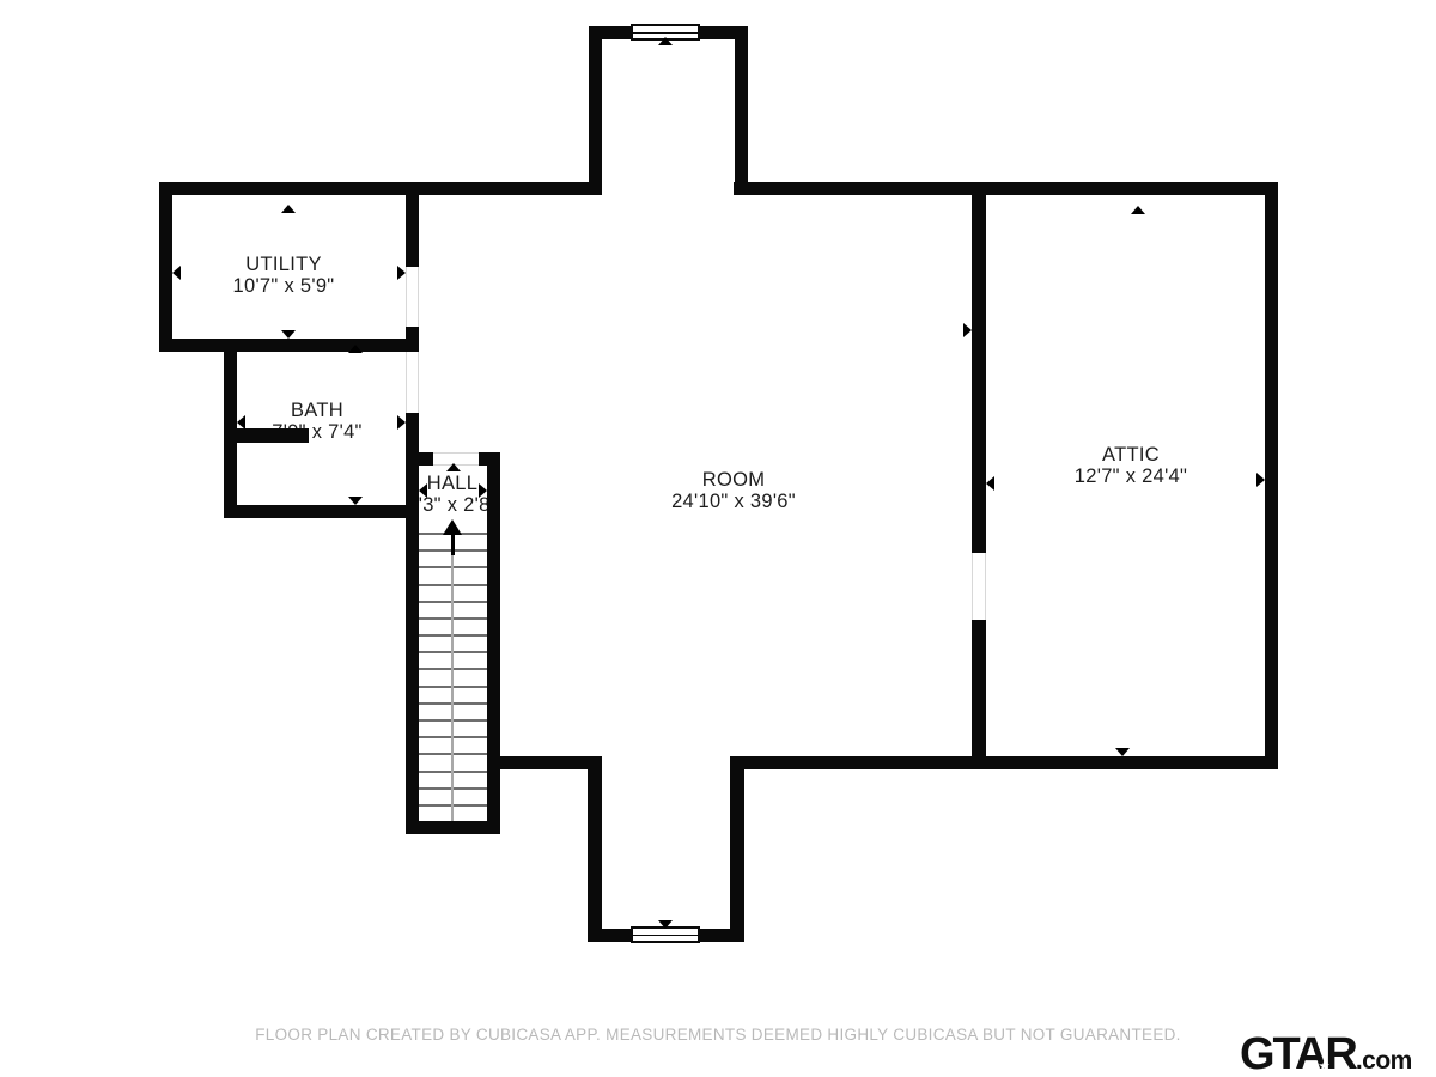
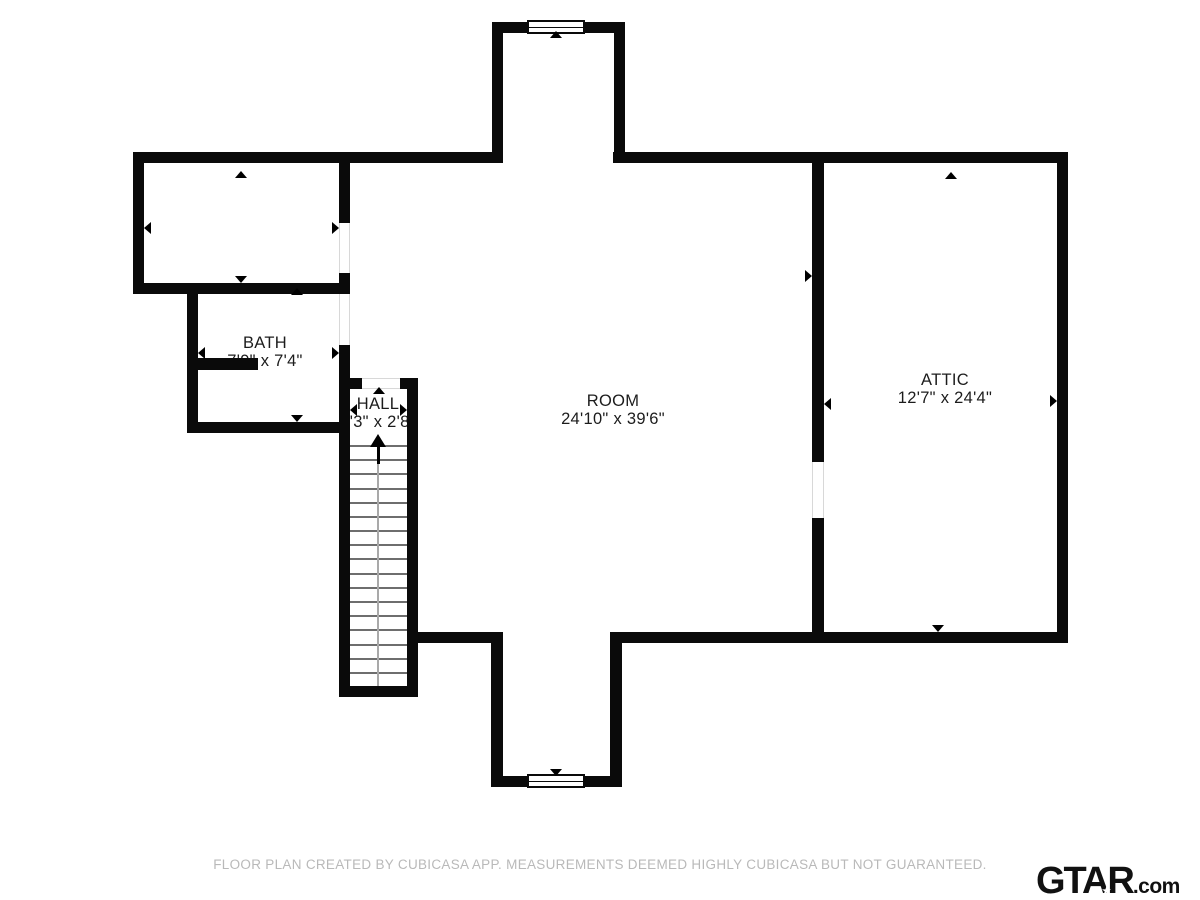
- UTILITY
- 10'7" x 5'9"
  BATH
  HALL
  '3" x 2'8
  ROOM
  24'10" x 39'6"
  ATTIC
  12'7" x 24'4"
  FLOOR PLAN CREATED BY CUBICASA APP. MEASUREMENTS DEEMED HIGHLY CUBICASA BUT NOT GUARANTEED.
  GTAR
  ★
  .com
